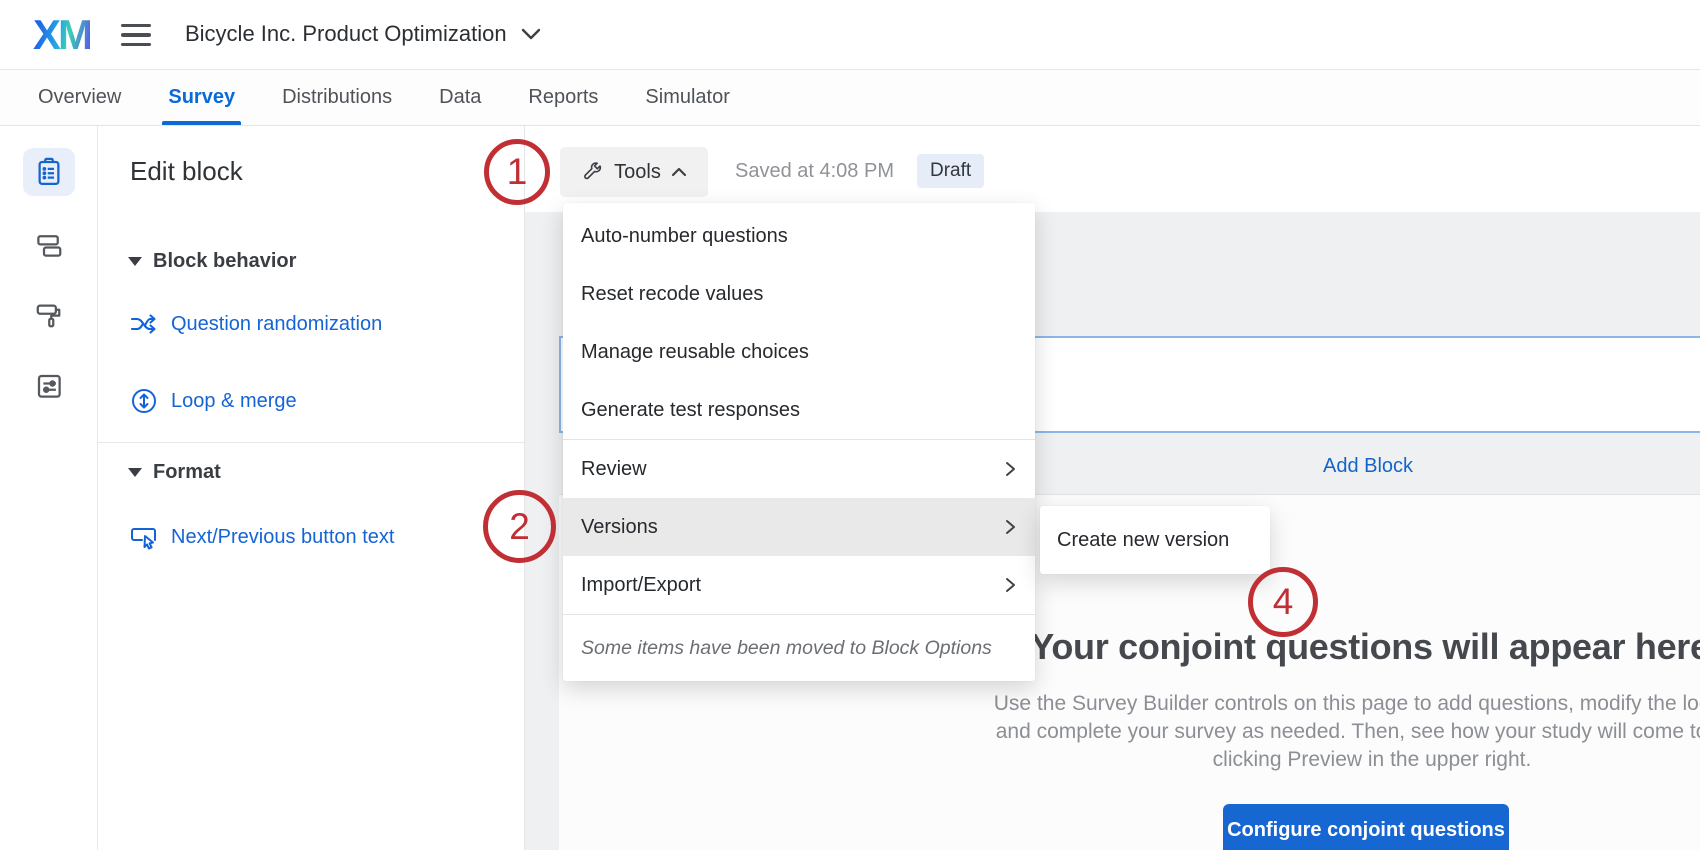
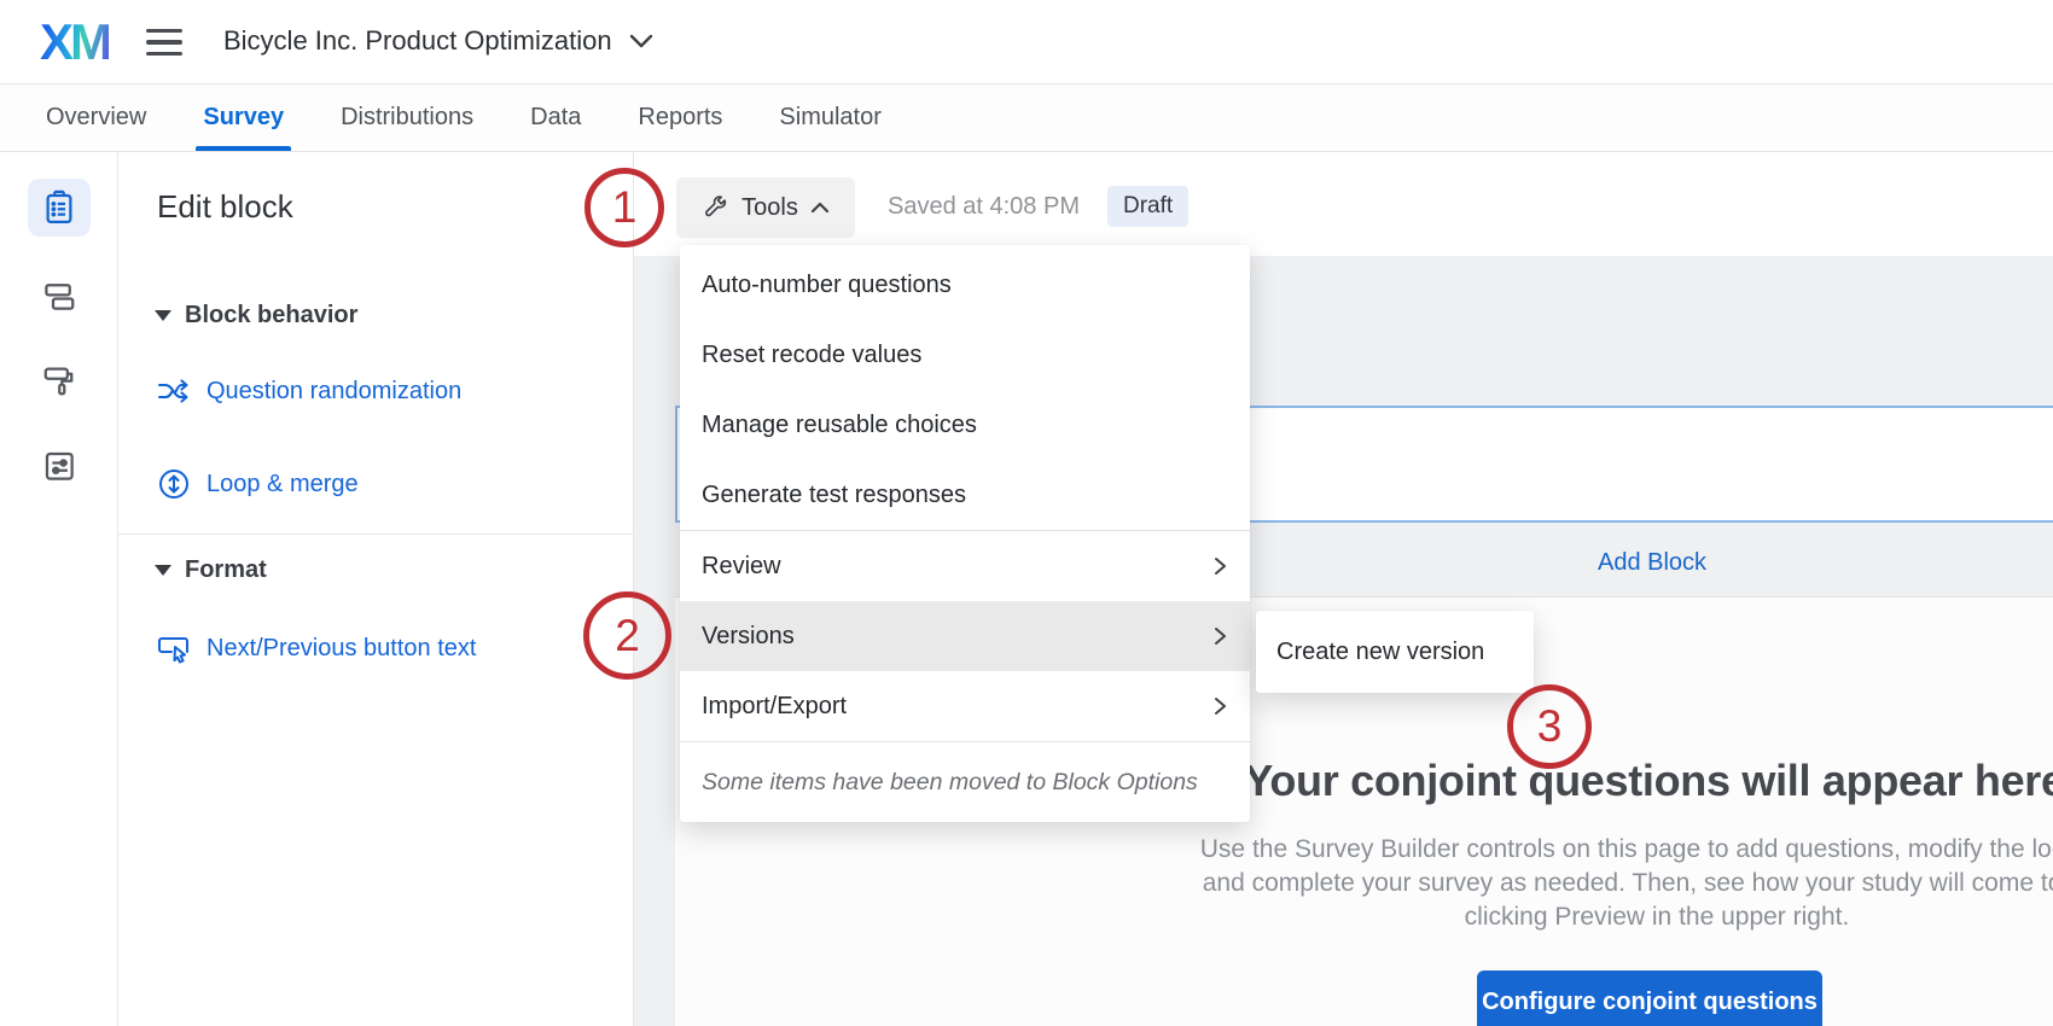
  XM
  Bicycle Inc. Product Optimization
  Overview
  Survey
  Distributions
  Data
  Reports
  Simulator
  Edit block
  Block behavior
  Question randomization
  Loop & merge
  Format
  Next/Previous button text
  Tools
  Saved at 4:08 PM
  Draft
  Add Block
  Your conjoint questions will appear her
  Use the Survey Builder controls on this page to add questions, modify the lo
  and complete your survey as needed. Then, see how your study will come t
  clicking Preview in the upper right.
  Configure conjoint questions
  Auto-number questions
  Reset recode values
  Manage reusable choices
  Generate test responses
  Review
  Versions
  Import/Export
  Some items have been moved to Block Options
  Create new version
  1
  2
- 4
+ 3
